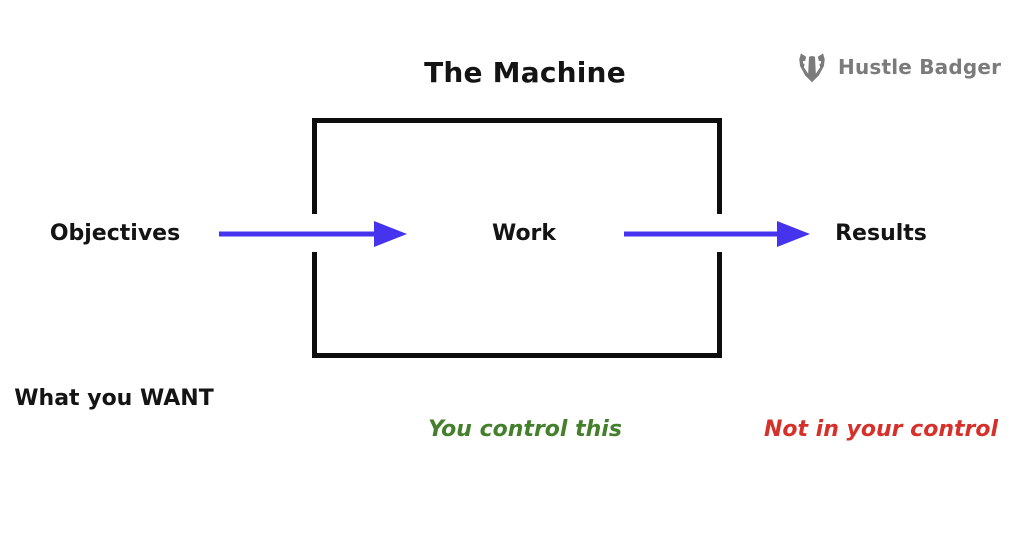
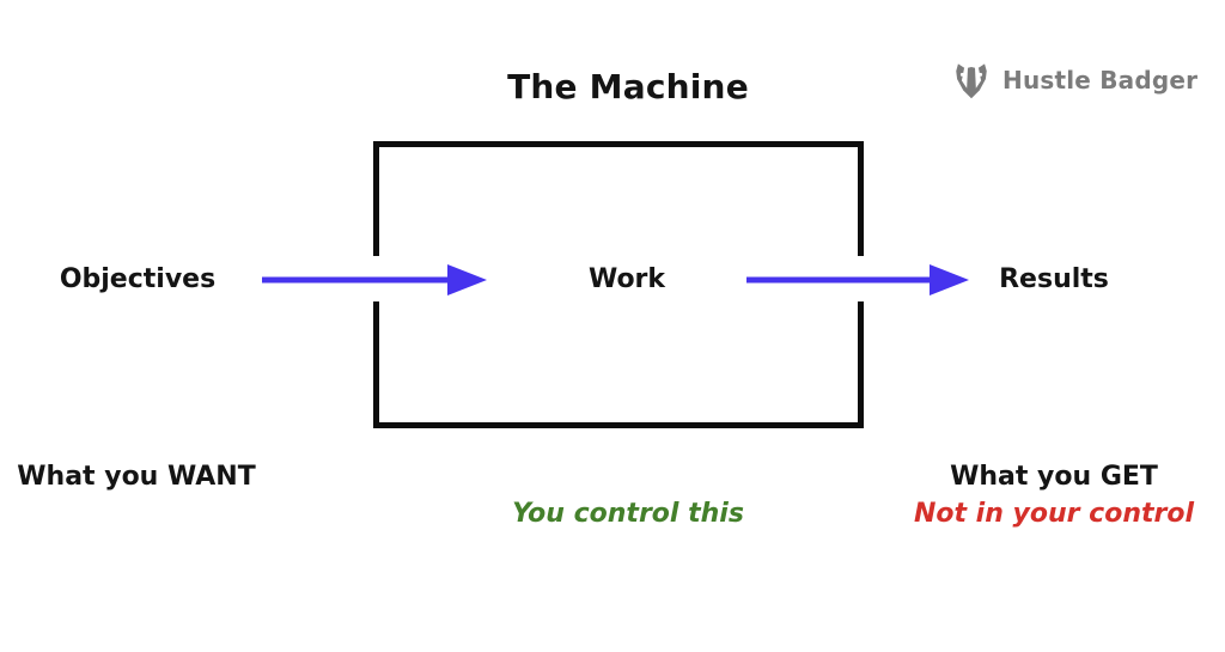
  The Machine
  Hustle Badger
  Objectives
  Work
  Results
  What you WANT
+ What you GET
  You control this
  Not in your control
